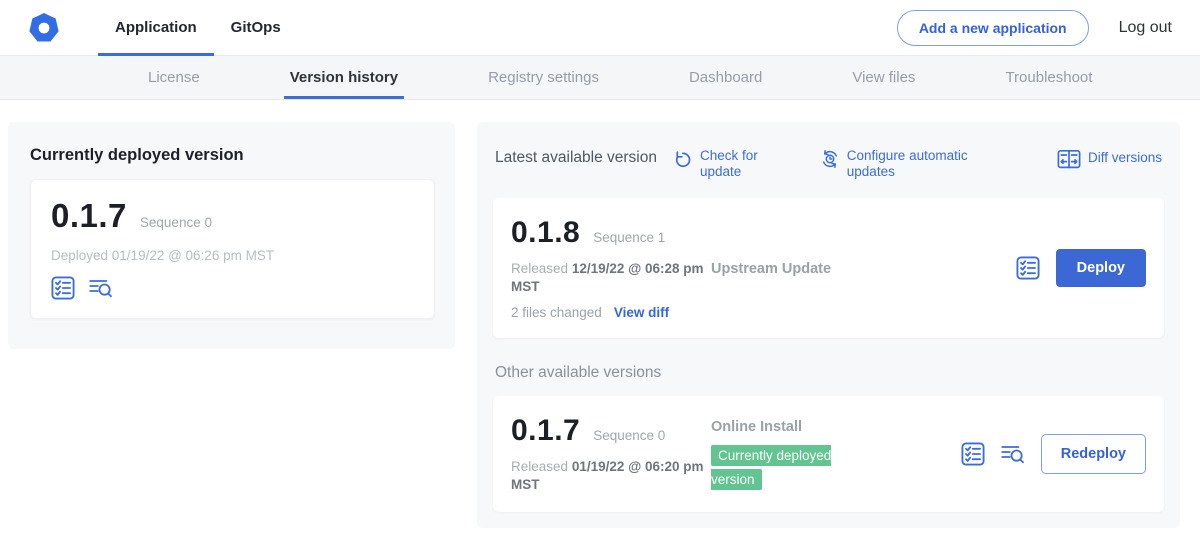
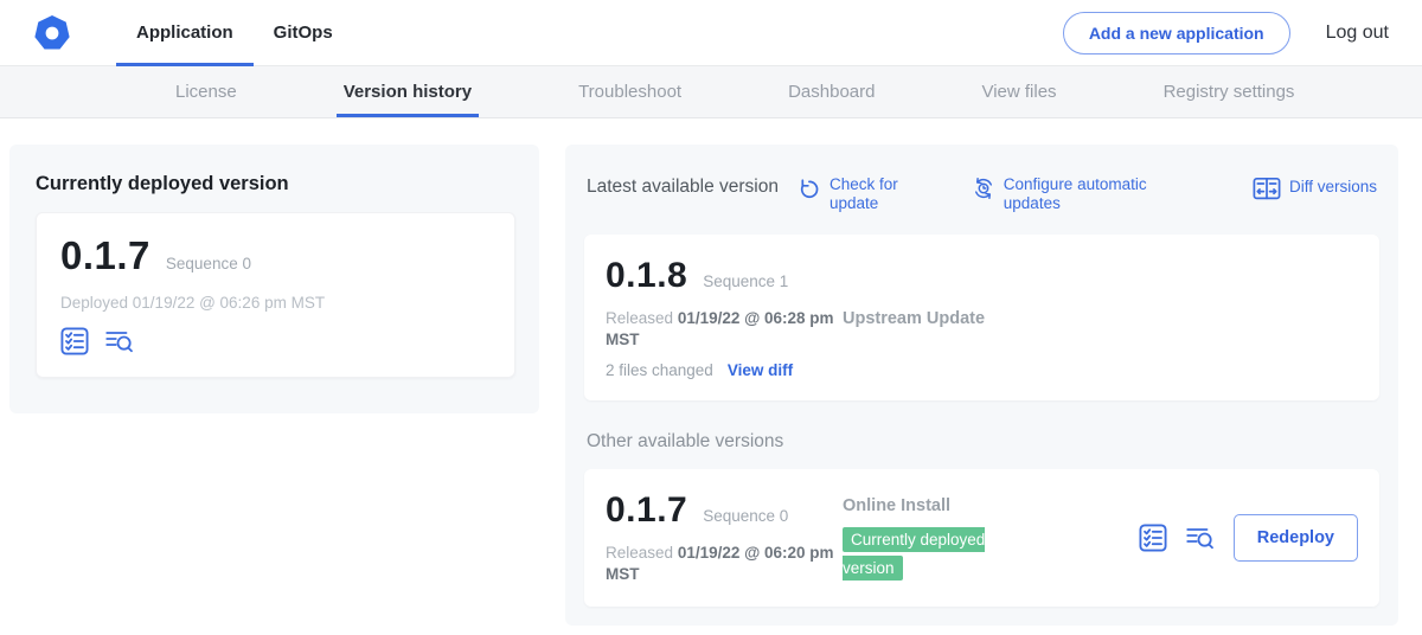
  Application
  GitOps
  Add a new application
  Log out
  License
  Version history
- Registry settings
+ Troubleshoot
  Dashboard
  View files
- Troubleshoot
+ Registry settings
  Currently deployed version
  0.1.7
  Sequence 0
  Deployed 01/19/22 @ 06:26 pm MST
  Latest available version
  Check for
  update
  Configure automatic
  updates
  Diff versions
  0.1.8
  Sequence 1
- Released 12/19/22 @ 06:28 pm MST
+ Released 01/19/22 @ 06:28 pm MST
  2 files changed
  View diff
  Upstream Update
- Deploy
  Other available versions
  0.1.7
  Sequence 0
  Released 01/19/22 @ 06:20 pm MST
  Online Install
  Currently deployed version
  Redeploy
